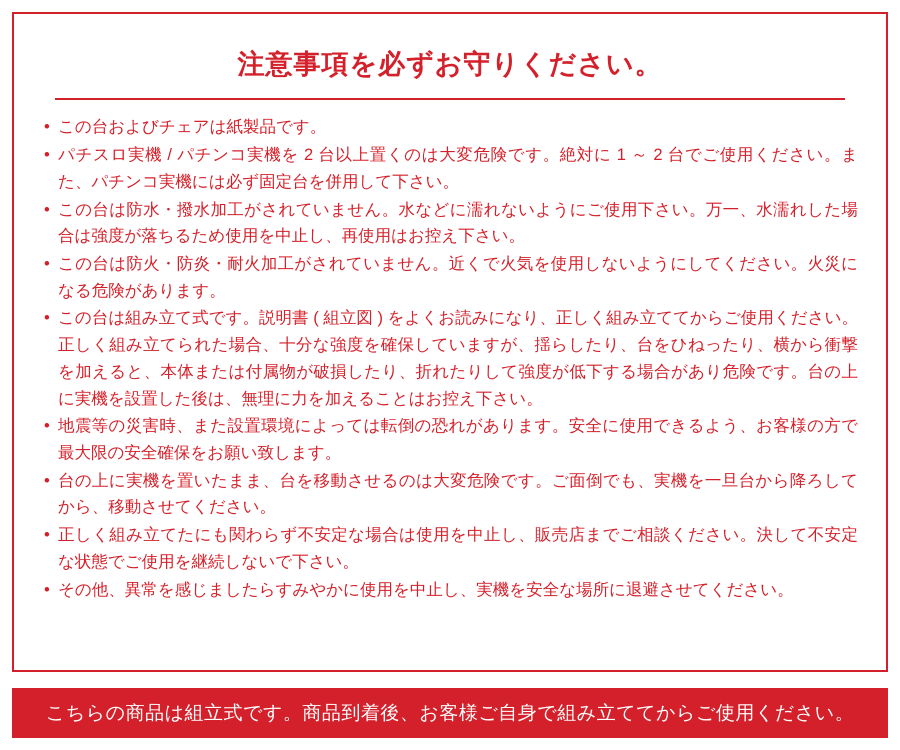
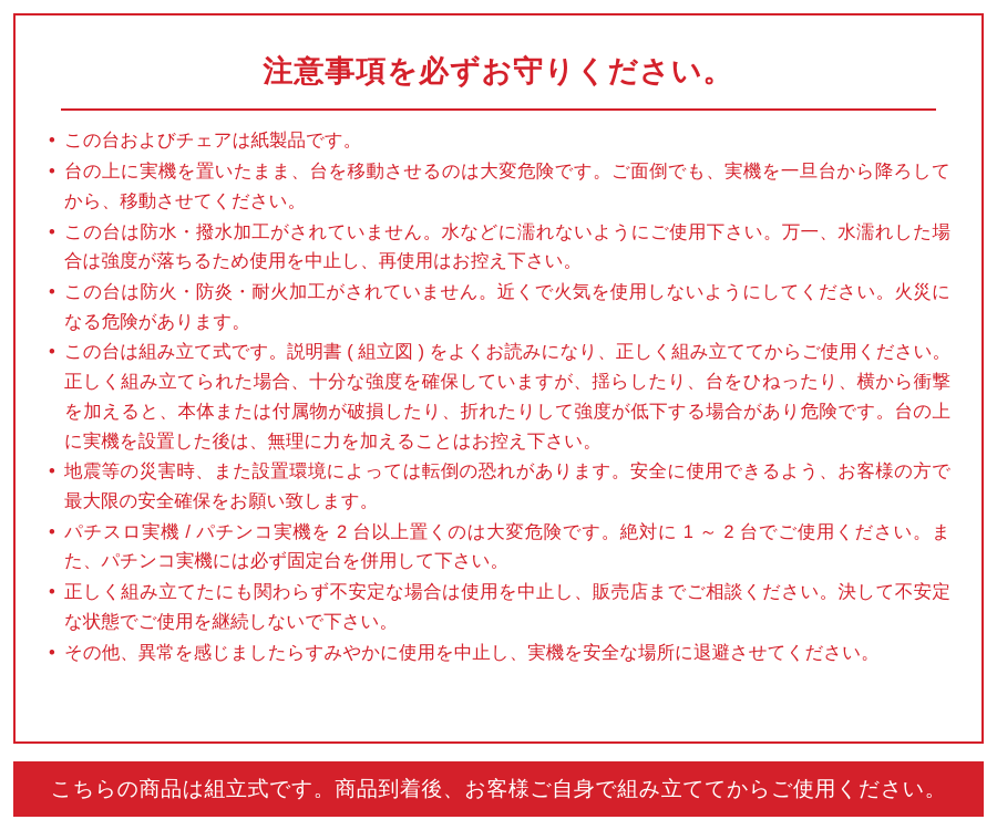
  注意事項を必ずお守りください。
  •
  この台およびチェアは紙製品です。
  •
- パチスロ実機 / パチンコ実機を 2 台以上置くのは大変危険です。絶対に 1 ～ 2 台でご使用ください。また、パチンコ実機には必ず固定台を併用して下さい。
+ 台の上に実機を置いたまま、台を移動させるのは大変危険です。ご面倒でも、実機を一旦台から降ろしてから、移動させてください。
  •
  この台は防水・撥水加工がされていません。水などに濡れないようにご使用下さい。万一、水濡れした場合は強度が落ちるため使用を中止し、再使用はお控え下さい。
  •
  この台は防火・防炎・耐火加工がされていません。近くで火気を使用しないようにしてください。火災になる危険があります。
  •
  この台は組み立て式です。説明書 ( 組立図 ) をよくお読みになり、正しく組み立ててからご使用ください。正しく組み立てられた場合、十分な強度を確保していますが、揺らしたり、台をひねったり、横から衝撃を加えると、本体または付属物が破損したり、折れたりして強度が低下する場合があり危険です。台の上に実機を設置した後は、無理に力を加えることはお控え下さい。
  •
  地震等の災害時、また設置環境によっては転倒の恐れがあります。安全に使用できるよう、お客様の方で最大限の安全確保をお願い致します。
  •
- 台の上に実機を置いたまま、台を移動させるのは大変危険です。ご面倒でも、実機を一旦台から降ろしてから、移動させてください。
+ パチスロ実機 / パチンコ実機を 2 台以上置くのは大変危険です。絶対に 1 ～ 2 台でご使用ください。また、パチンコ実機には必ず固定台を併用して下さい。
  •
  正しく組み立てたにも関わらず不安定な場合は使用を中止し、販売店までご相談ください。決して不安定な状態でご使用を継続しないで下さい。
  •
  その他、異常を感じましたらすみやかに使用を中止し、実機を安全な場所に退避させてください。
  こちらの商品は組立式です。商品到着後、お客様ご自身で組み立ててからご使用ください。
